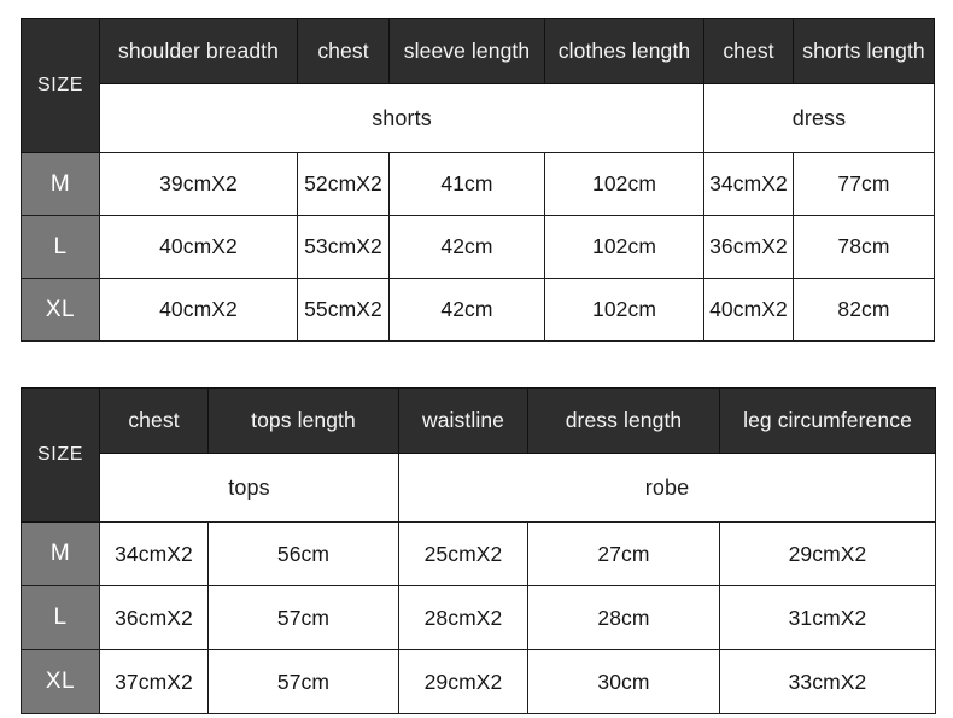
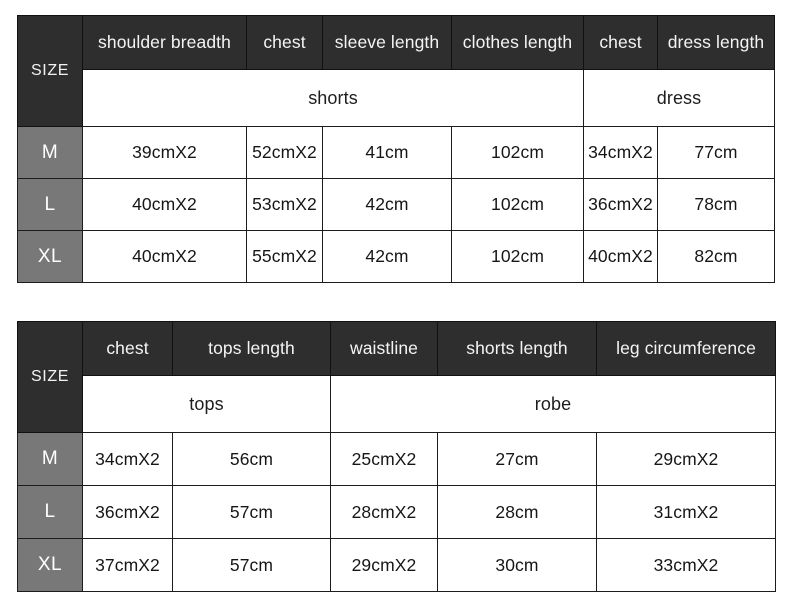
- SIZE	shoulder breadth	chest	sleeve length	clothes length	chest	shorts length
+ SIZE	shoulder breadth	chest	sleeve length	clothes length	chest	dress length
  shorts	dress
  M	39cmX2	52cmX2	41cm	102cm	34cmX2	77cm
  L	40cmX2	53cmX2	42cm	102cm	36cmX2	78cm
  XL	40cmX2	55cmX2	42cm	102cm	40cmX2	82cm
- SIZE	chest	tops length	waistline	dress length	leg circumference
+ SIZE	chest	tops length	waistline	shorts length	leg circumference
  tops	robe
  M	34cmX2	56cm	25cmX2	27cm	29cmX2
  L	36cmX2	57cm	28cmX2	28cm	31cmX2
  XL	37cmX2	57cm	29cmX2	30cm	33cmX2
